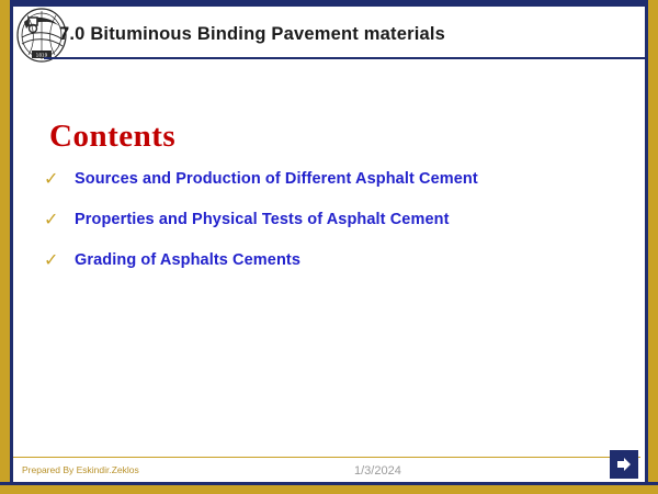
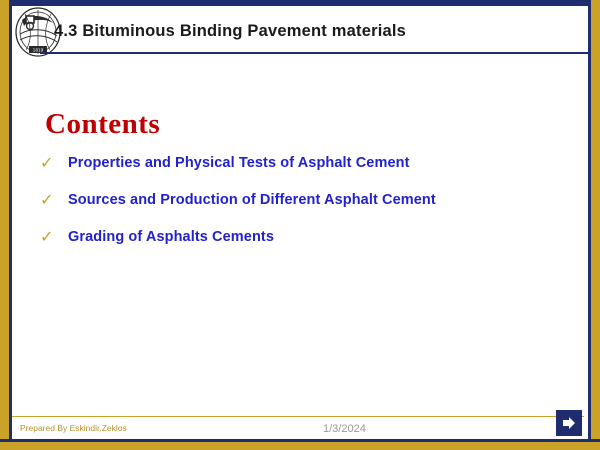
- 7.0 Bituminous Binding Pavement materials
+ 4.3 Bituminous Binding Pavement materials
  Contents
  ✓
- Sources and Production of Different Asphalt Cement
+ Properties and Physical Tests of Asphalt Cement
  ✓
- Properties and Physical Tests of Asphalt Cement
+ Sources and Production of Different Asphalt Cement
  ✓
  Grading of Asphalts Cements
  Prepared By Eskindir.Zeklos
  1/3/2024
